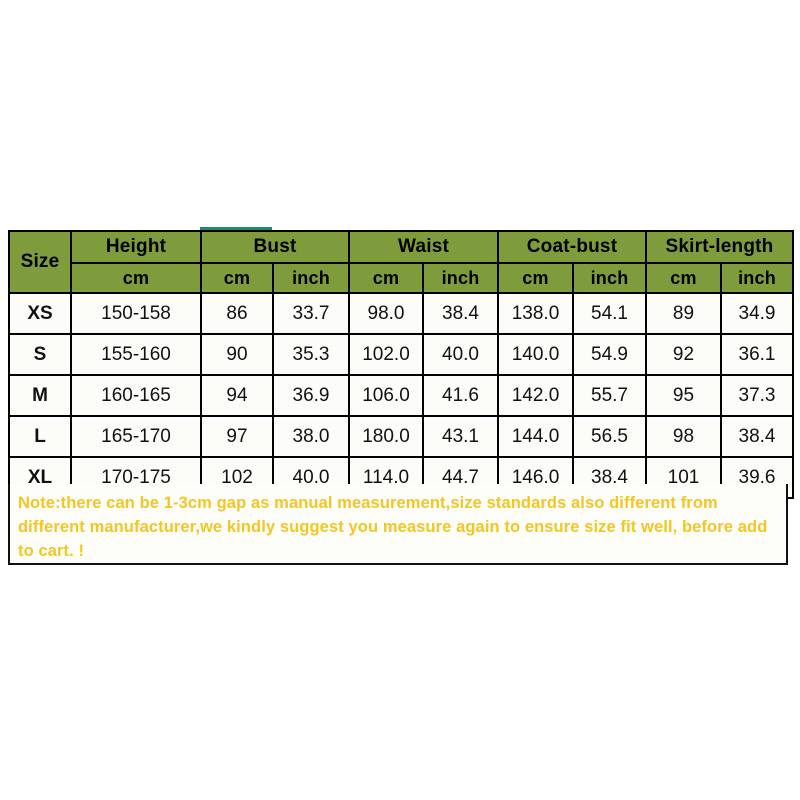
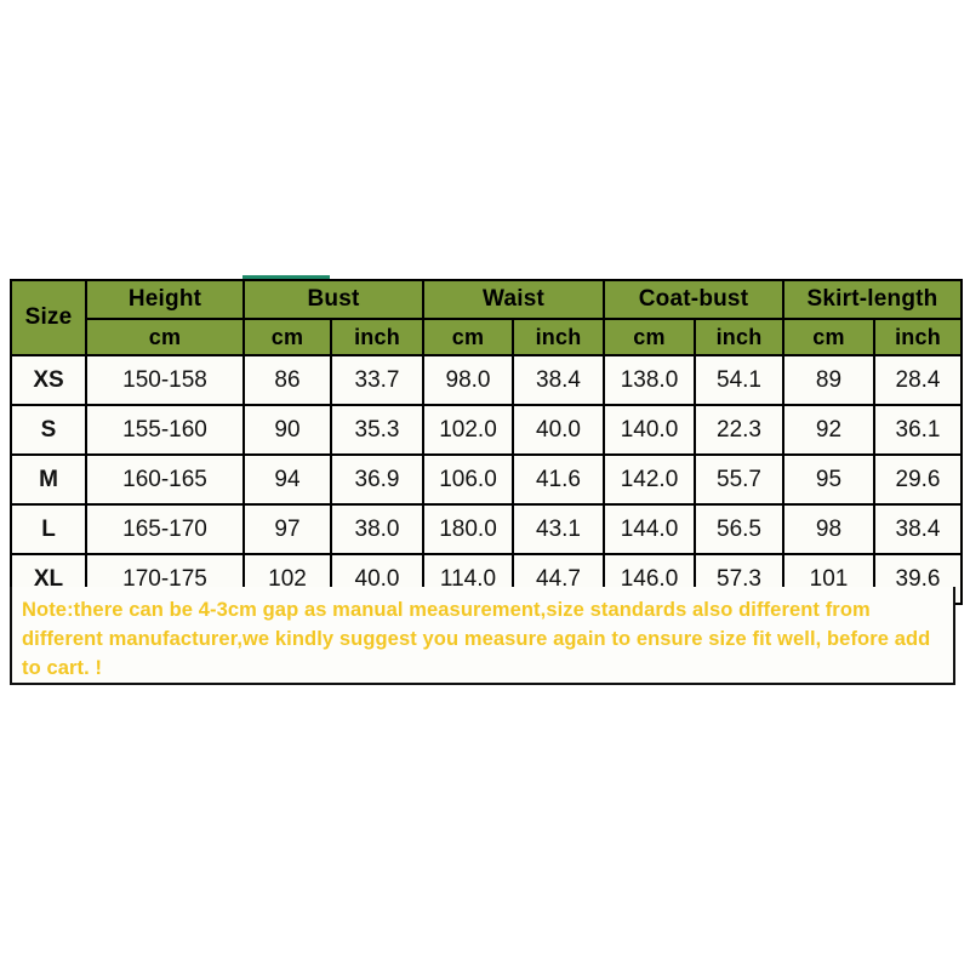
  Size	Height	Bust	Waist	Coat-bust	Skirt-length
  cm	cm	inch	cm	inch	cm	inch	cm	inch
- XS	150-158	86	33.7	98.0	38.4	138.0	54.1	89	34.9
+ XS	150-158	86	33.7	98.0	38.4	138.0	54.1	89	28.4
- S	155-160	90	35.3	102.0	40.0	140.0	54.9	92	36.1
+ S	155-160	90	35.3	102.0	40.0	140.0	22.3	92	36.1
- M	160-165	94	36.9	106.0	41.6	142.0	55.7	95	37.3
+ M	160-165	94	36.9	106.0	41.6	142.0	55.7	95	29.6
  L	165-170	97	38.0	180.0	43.1	144.0	56.5	98	38.4
- XL	170-175	102	40.0	114.0	44.7	146.0	38.4	101	39.6
+ XL	170-175	102	40.0	114.0	44.7	146.0	57.3	101	39.6
- Note:there can be 1-3cm gap as manual measurement,size standards also different from different manufacturer,we kindly suggest you measure again to ensure size fit well, before add to cart. !
+ Note:there can be 4-3cm gap as manual measurement,size standards also different from different manufacturer,we kindly suggest you measure again to ensure size fit well, before add to cart. !
